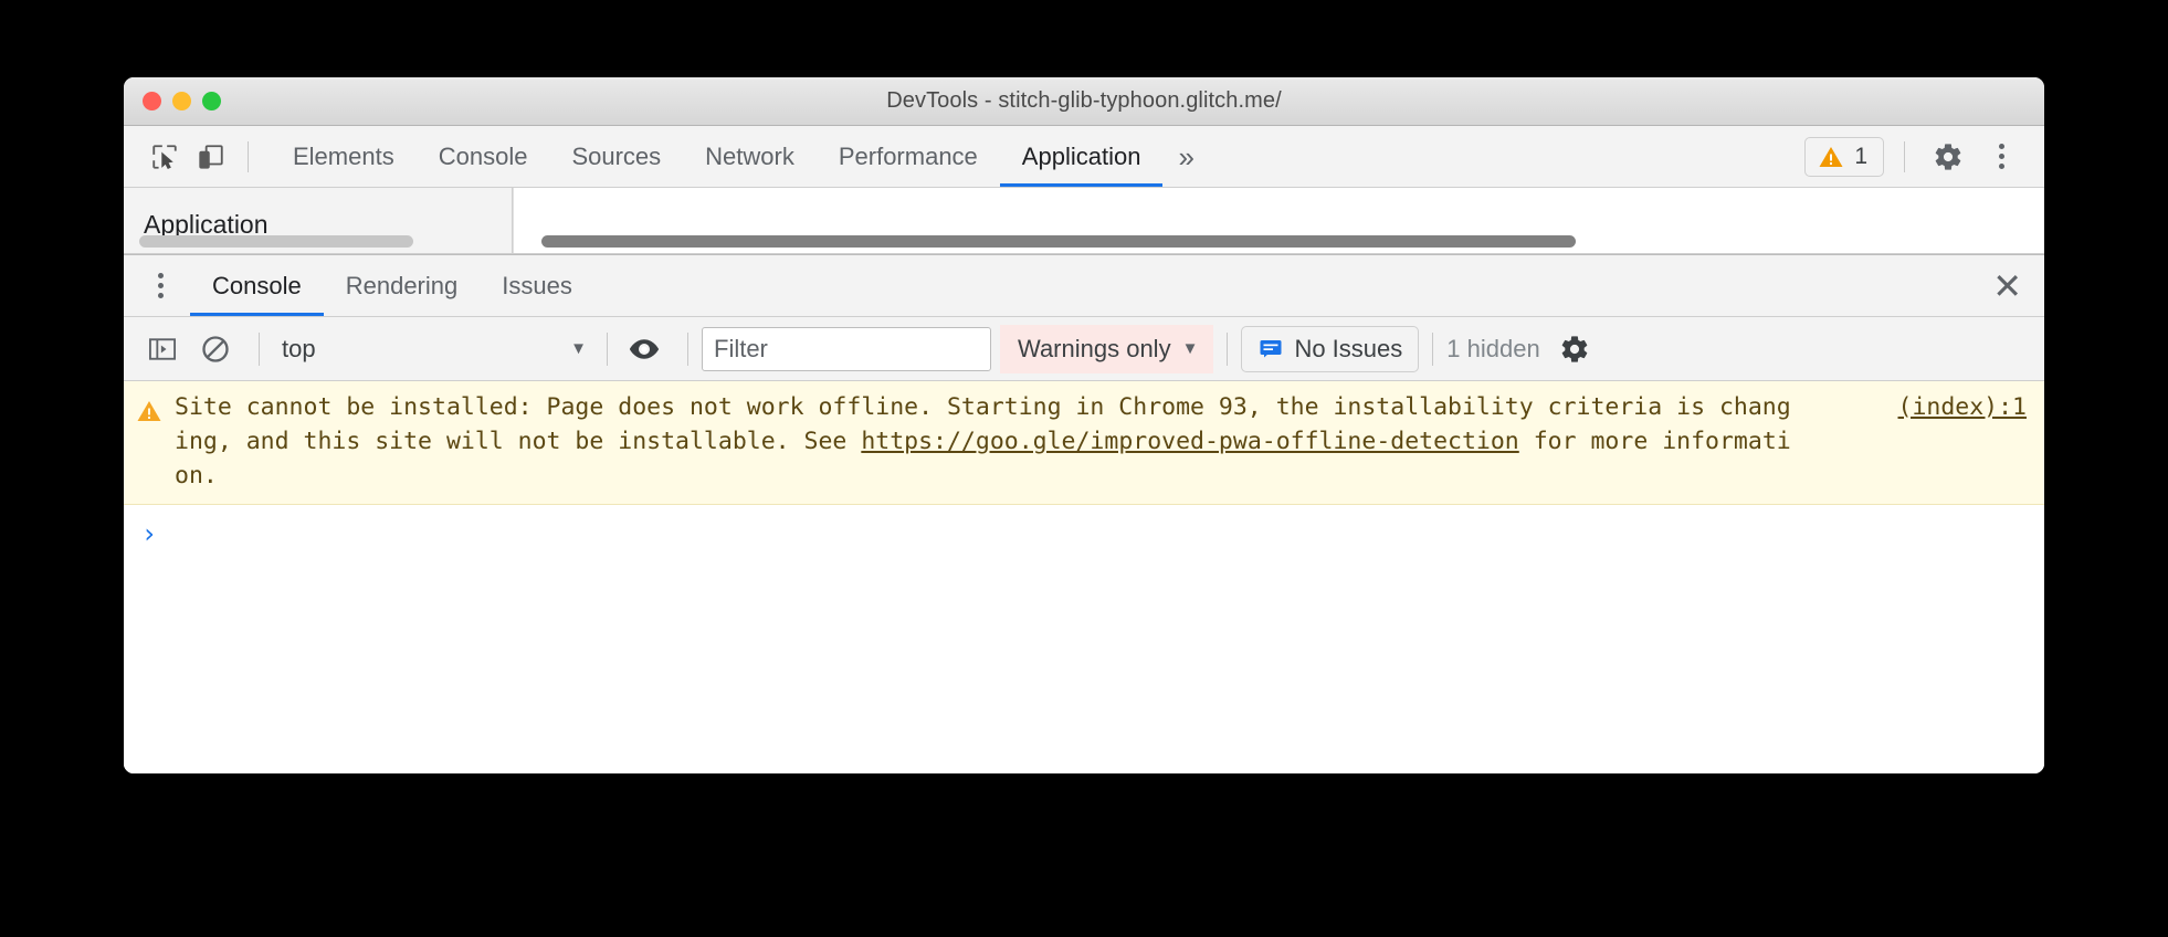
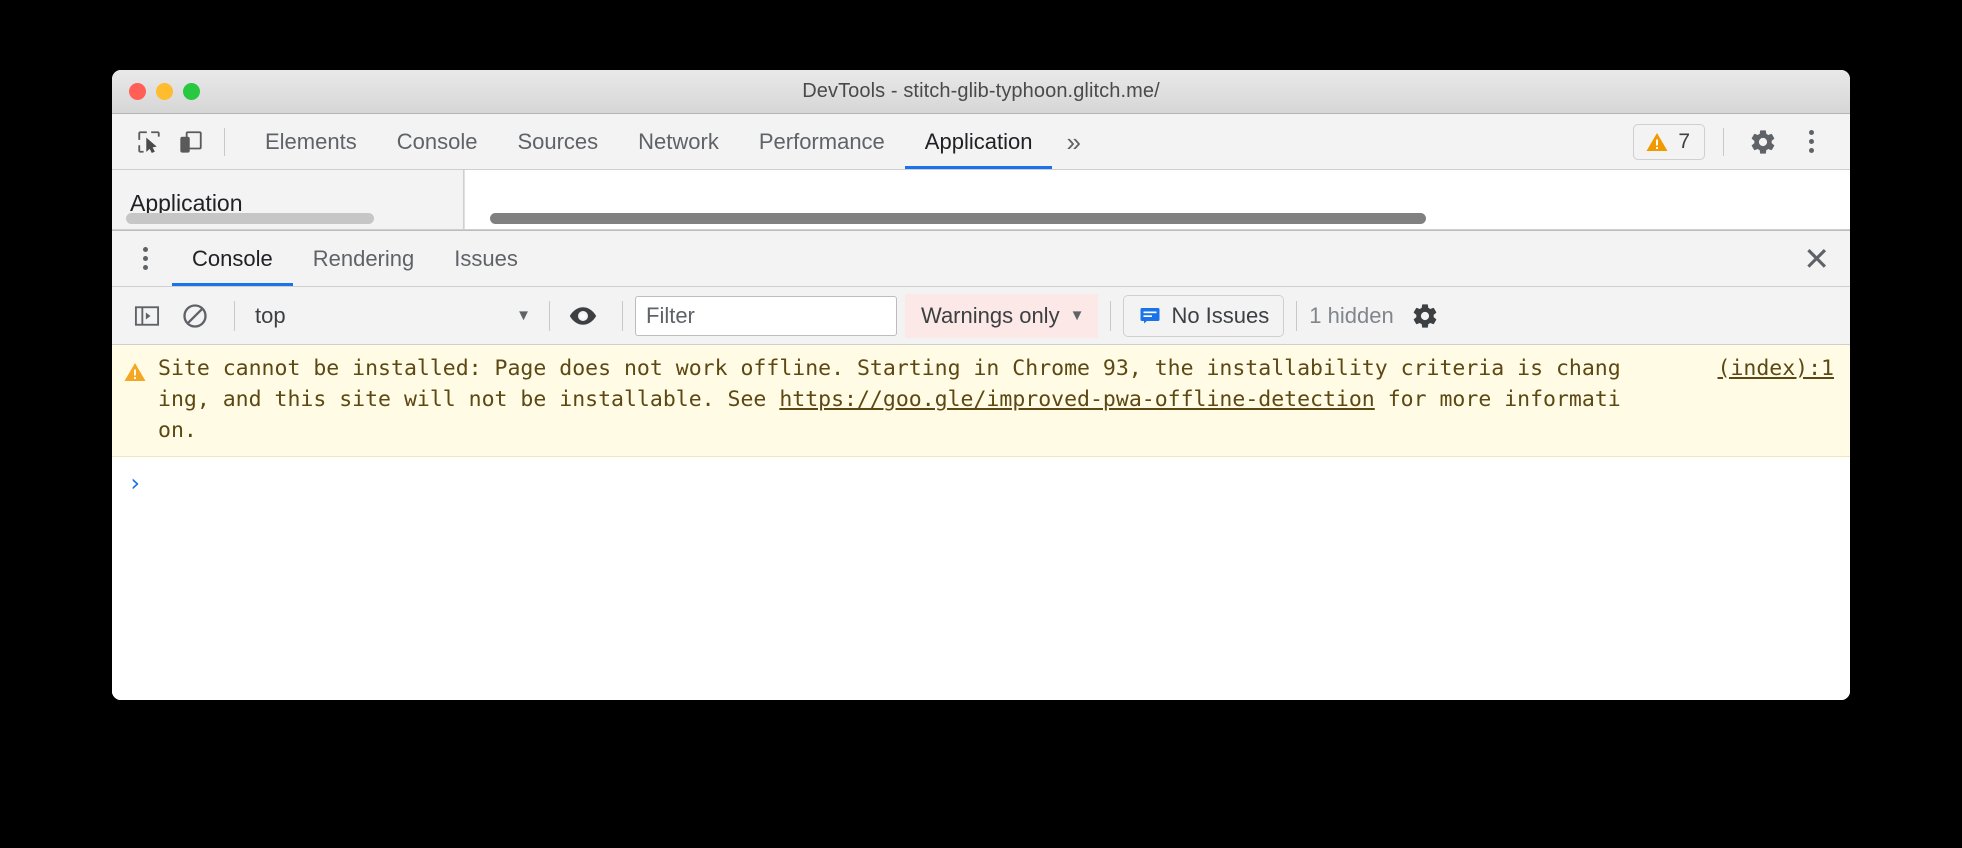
  DevTools - stitch-glib-typhoon.glitch.me/
  Elements
  Console
  Sources
  Network
  Performance
  Application
  »
- 1
+ 7
  Application
  Console
  Rendering
  Issues
  ✕
  top
  ▼
  Filter
  Warnings only
  ▼
  No Issues
  1 hidden
  Site cannot be installed: Page does not work offline. Starting in Chrome 93, the installability criteria is changing, and this site will not be installable. See https://goo.gle/improved-pwa-offline-detection for more information.
  (index):1
  ›
